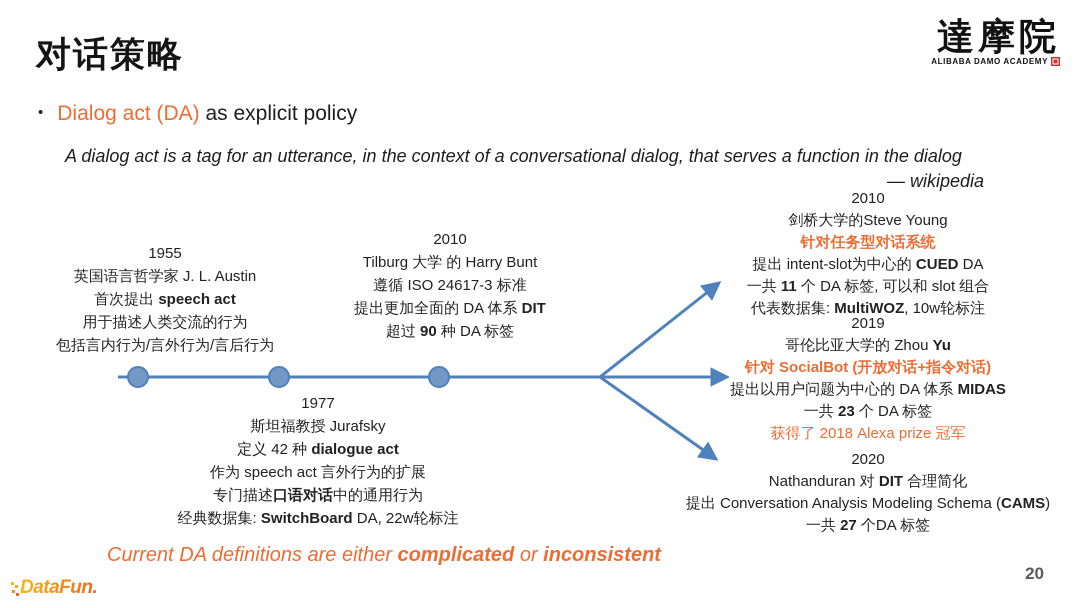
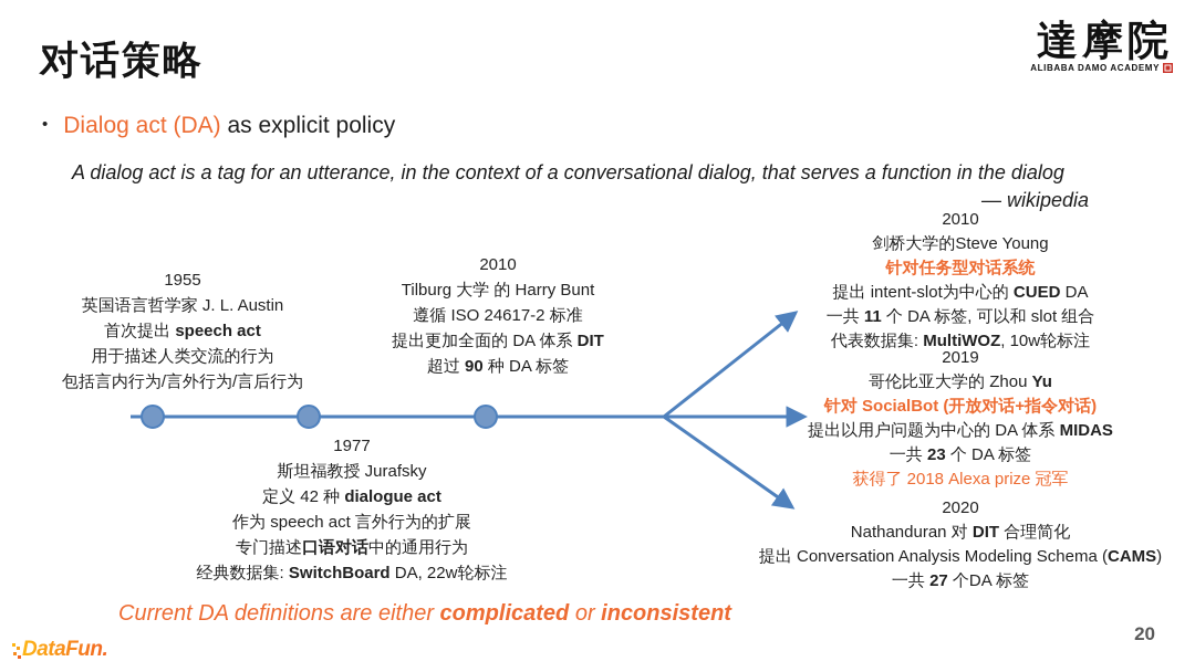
  对话策略
  達摩院
  ALIBABA DAMO ACADEMY
  • Dialog act (DA) as explicit policy
  A dialog act is a tag for an utterance, in the context of a conversational dialog, that serves a function in the dialog
  — wikipedia
  1955
  英国语言哲学家 J. L. Austin
  首次提出 speech act
  用于描述人类交流的行为
  包括言内行为/言外行为/言后行为
  1977
  斯坦福教授 Jurafsky
  定义 42 种 dialogue act
  作为 speech act 言外行为的扩展
  专门描述口语对话中的通用行为
  经典数据集: SwitchBoard DA, 22w轮标注
  2010
  Tilburg 大学 的 Harry Bunt
- 遵循 ISO 24617-3 标准
+ 遵循 ISO 24617-2 标准
  提出更加全面的 DA 体系 DIT
  超过 90 种 DA 标签
  2010
  剑桥大学的Steve Young
  针对任务型对话系统
  提出 intent-slot为中心的 CUED DA
  一共 11 个 DA 标签, 可以和 slot 组合
  代表数据集: MultiWOZ, 10w轮标注
  2019
  哥伦比亚大学的 Zhou Yu
  针对 SocialBot (开放对话+指令对话)
  提出以用户问题为中心的 DA 体系 MIDAS
  一共 23 个 DA 标签
  获得了 2018 Alexa prize 冠军
  2020
  Nathanduran 对 DIT 合理简化
  提出 Conversation Analysis Modeling Schema (CAMS)
  一共 27 个DA 标签
  Current DA definitions are either complicated or inconsistent
  DataFun.
  20
